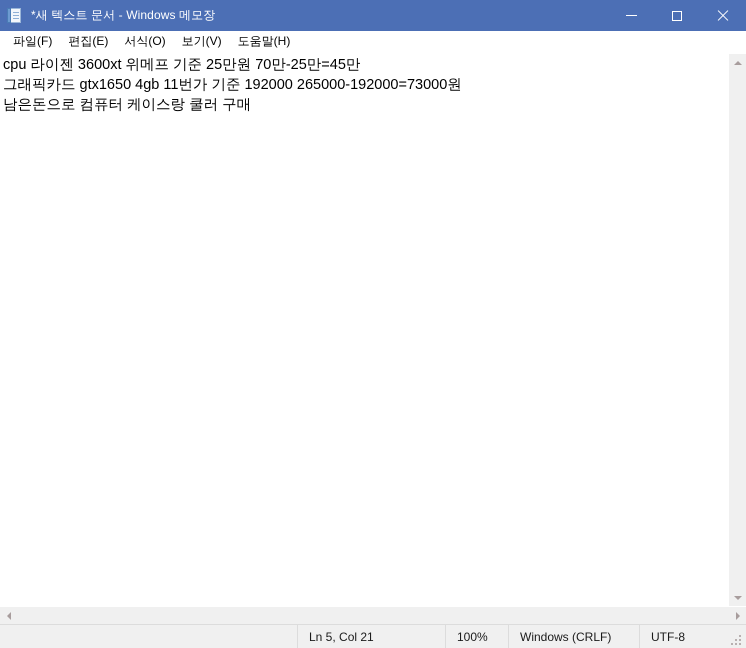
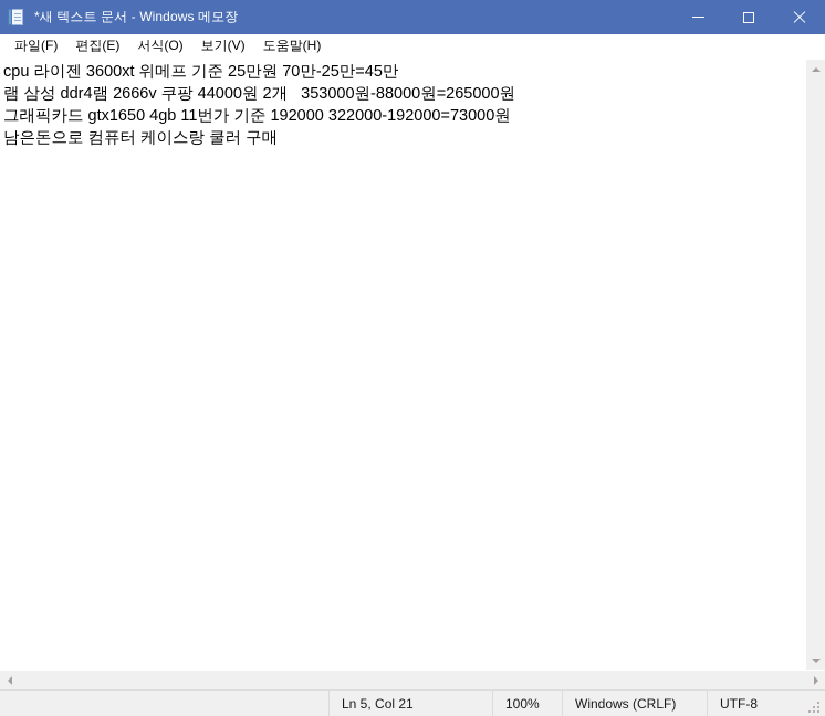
  *새 텍스트 문서 - Windows 메모장
  파일(F)
  편집(E)
  서식(O)
  보기(V)
  도움말(H)
  cpu 라이젠 3600xt 위메프 기준 25만원 70만-25만=45만
+ 램 삼성 ddr4램 2666v 쿠팡 44000원 2개 353000원-88000원=265000원
- 그래픽카드 gtx1650 4gb 11번가 기준 192000 265000-192000=73000원
+ 그래픽카드 gtx1650 4gb 11번가 기준 192000 322000-192000=73000원
  남은돈으로 컴퓨터 케이스랑 쿨러 구매
  Ln 5, Col 21
  100%
  Windows (CRLF)
  UTF-8
